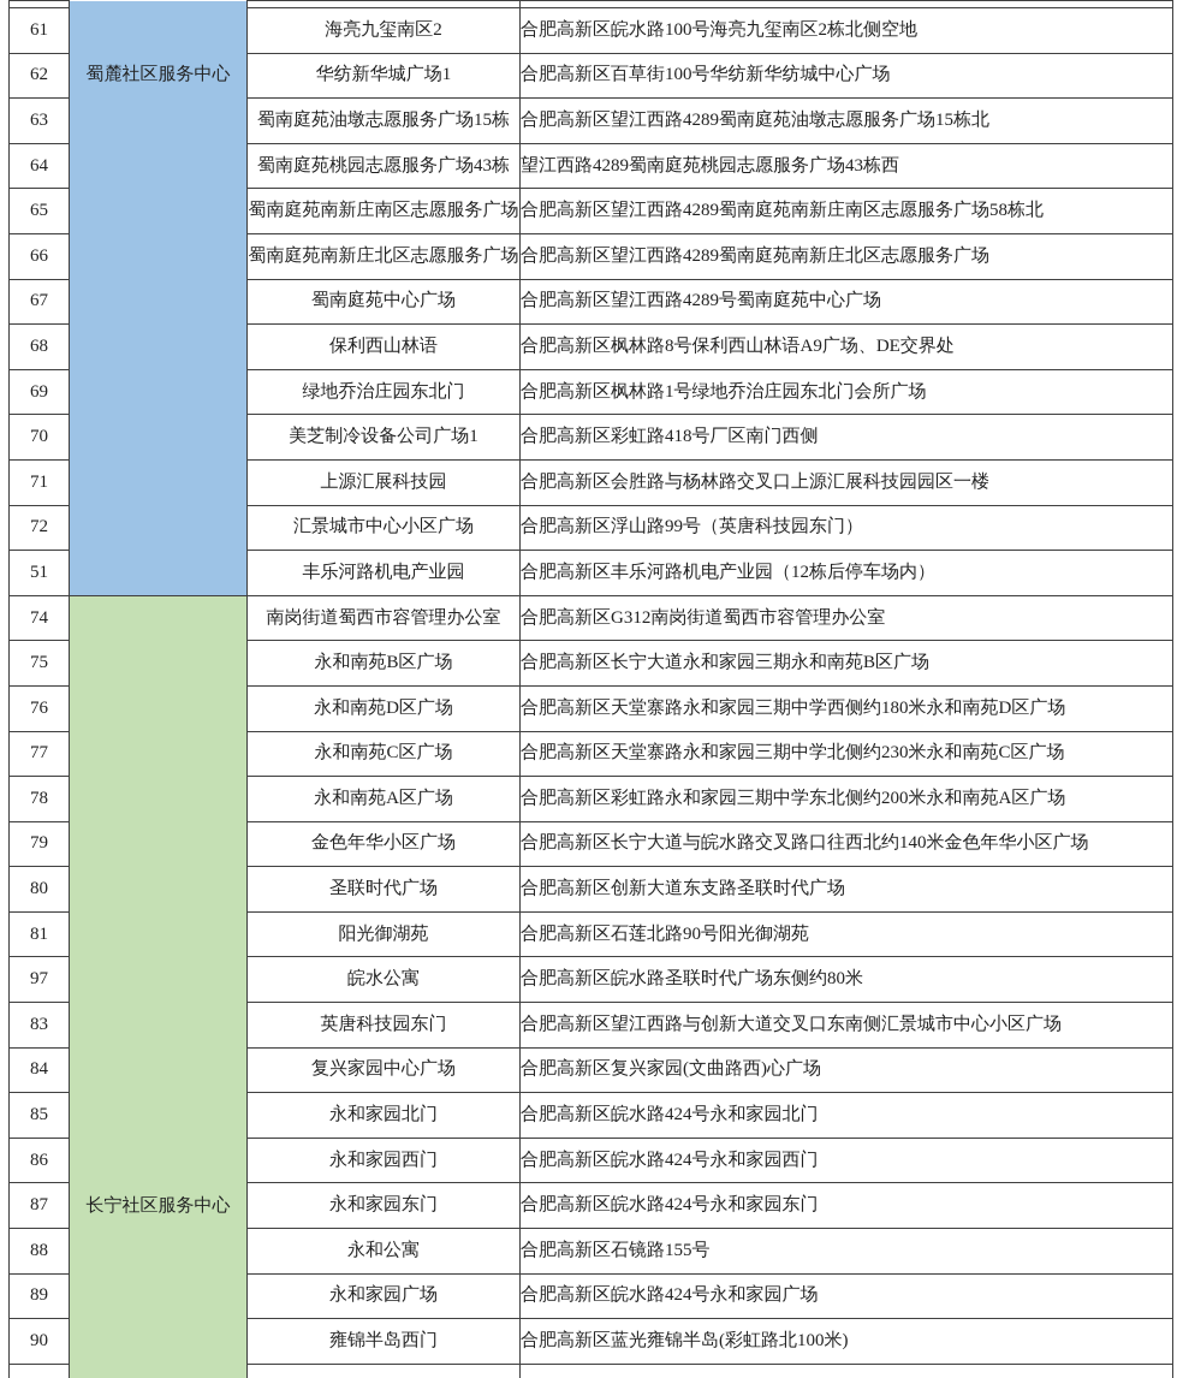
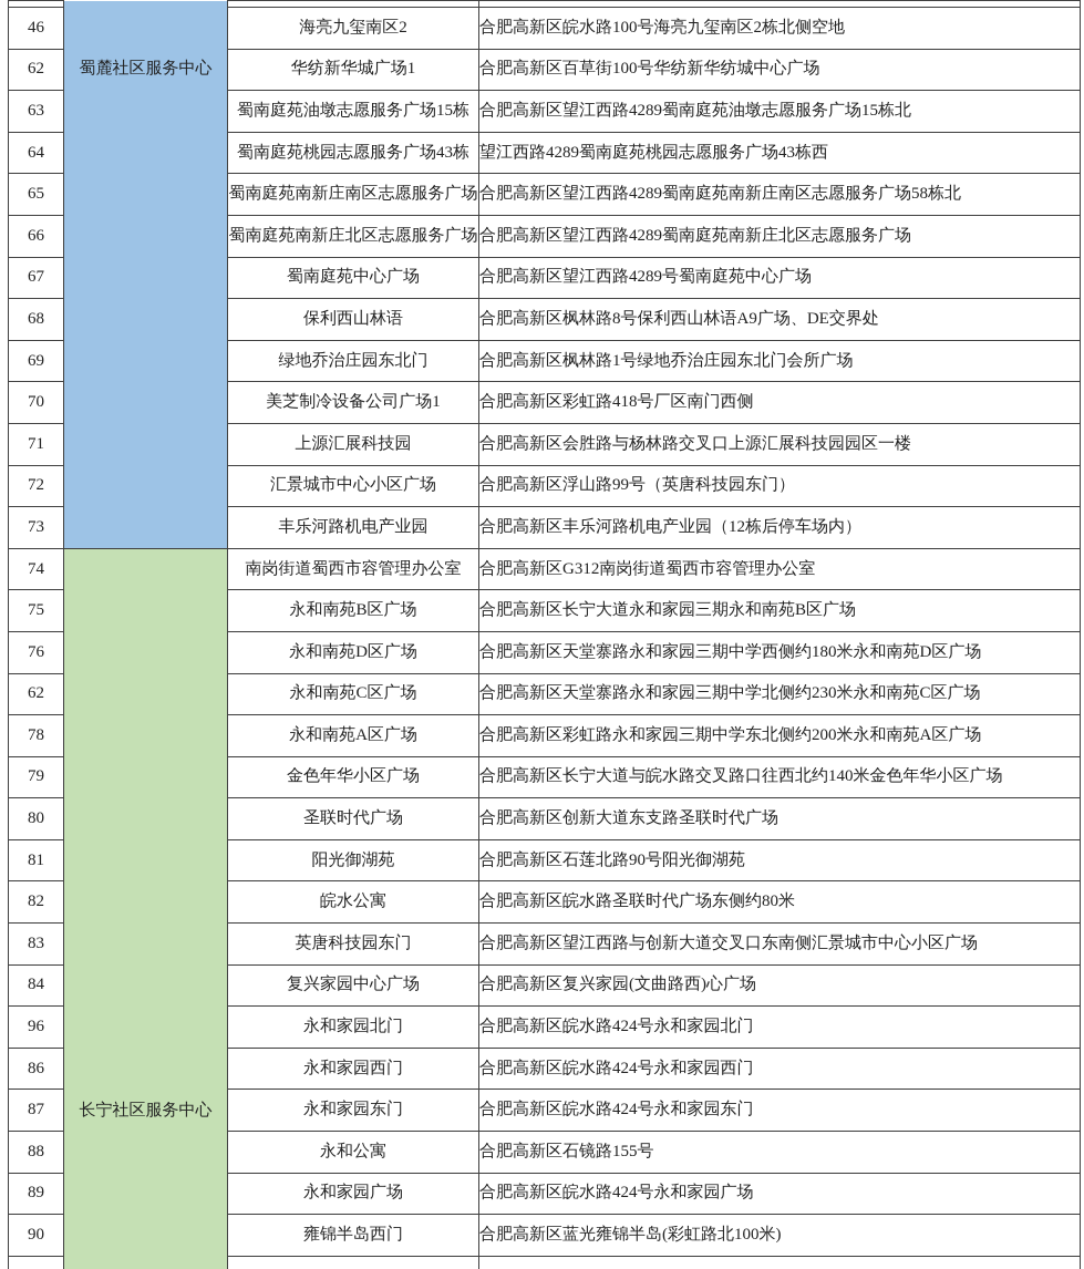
  	蜀麓社区服务中心
- 61	海亮九玺南区2	合肥高新区皖水路100号海亮九玺南区2栋北侧空地
+ 46	海亮九玺南区2	合肥高新区皖水路100号海亮九玺南区2栋北侧空地
  62	华纺新华城广场1	合肥高新区百草街100号华纺新华纺城中心广场
  63	蜀南庭苑油墩志愿服务广场15栋	合肥高新区望江西路4289蜀南庭苑油墩志愿服务广场15栋北
  64	蜀南庭苑桃园志愿服务广场43栋	望江西路4289蜀南庭苑桃园志愿服务广场43栋西
  65	蜀南庭苑南新庄南区志愿服务广场	合肥高新区望江西路4289蜀南庭苑南新庄南区志愿服务广场58栋北
  66	蜀南庭苑南新庄北区志愿服务广场	合肥高新区望江西路4289蜀南庭苑南新庄北区志愿服务广场
  67	蜀南庭苑中心广场	合肥高新区望江西路4289号蜀南庭苑中心广场
  68	保利西山林语	合肥高新区枫林路8号保利西山林语A9广场、DE交界处
  69	绿地乔治庄园东北门	合肥高新区枫林路1号绿地乔治庄园东北门会所广场
  70	美芝制冷设备公司广场1	合肥高新区彩虹路418号厂区南门西侧
  71	上源汇展科技园	合肥高新区会胜路与杨林路交叉口上源汇展科技园园区一楼
  72	汇景城市中心小区广场	合肥高新区浮山路99号（英唐科技园东门）
- 51	丰乐河路机电产业园	合肥高新区丰乐河路机电产业园（12栋后停车场内）
+ 73	丰乐河路机电产业园	合肥高新区丰乐河路机电产业园（12栋后停车场内）
  74	长宁社区服务中心	南岗街道蜀西市容管理办公室	合肥高新区G312南岗街道蜀西市容管理办公室
  75	永和南苑B区广场	合肥高新区长宁大道永和家园三期永和南苑B区广场
  76	永和南苑D区广场	合肥高新区天堂寨路永和家园三期中学西侧约180米永和南苑D区广场
- 77	永和南苑C区广场	合肥高新区天堂寨路永和家园三期中学北侧约230米永和南苑C区广场
+ 62	永和南苑C区广场	合肥高新区天堂寨路永和家园三期中学北侧约230米永和南苑C区广场
  78	永和南苑A区广场	合肥高新区彩虹路永和家园三期中学东北侧约200米永和南苑A区广场
  79	金色年华小区广场	合肥高新区长宁大道与皖水路交叉路口往西北约140米金色年华小区广场
  80	圣联时代广场	合肥高新区创新大道东支路圣联时代广场
  81	阳光御湖苑	合肥高新区石莲北路90号阳光御湖苑
- 97	皖水公寓	合肥高新区皖水路圣联时代广场东侧约80米
+ 82	皖水公寓	合肥高新区皖水路圣联时代广场东侧约80米
  83	英唐科技园东门	合肥高新区望江西路与创新大道交叉口东南侧汇景城市中心小区广场
  84	复兴家园中心广场	合肥高新区复兴家园(文曲路西)心广场
- 85	永和家园北门	合肥高新区皖水路424号永和家园北门
+ 96	永和家园北门	合肥高新区皖水路424号永和家园北门
  86	永和家园西门	合肥高新区皖水路424号永和家园西门
  87	永和家园东门	合肥高新区皖水路424号永和家园东门
  88	永和公寓	合肥高新区石镜路155号
  89	永和家园广场	合肥高新区皖水路424号永和家园广场
  90	雍锦半岛西门	合肥高新区蓝光雍锦半岛(彩虹路北100米)
